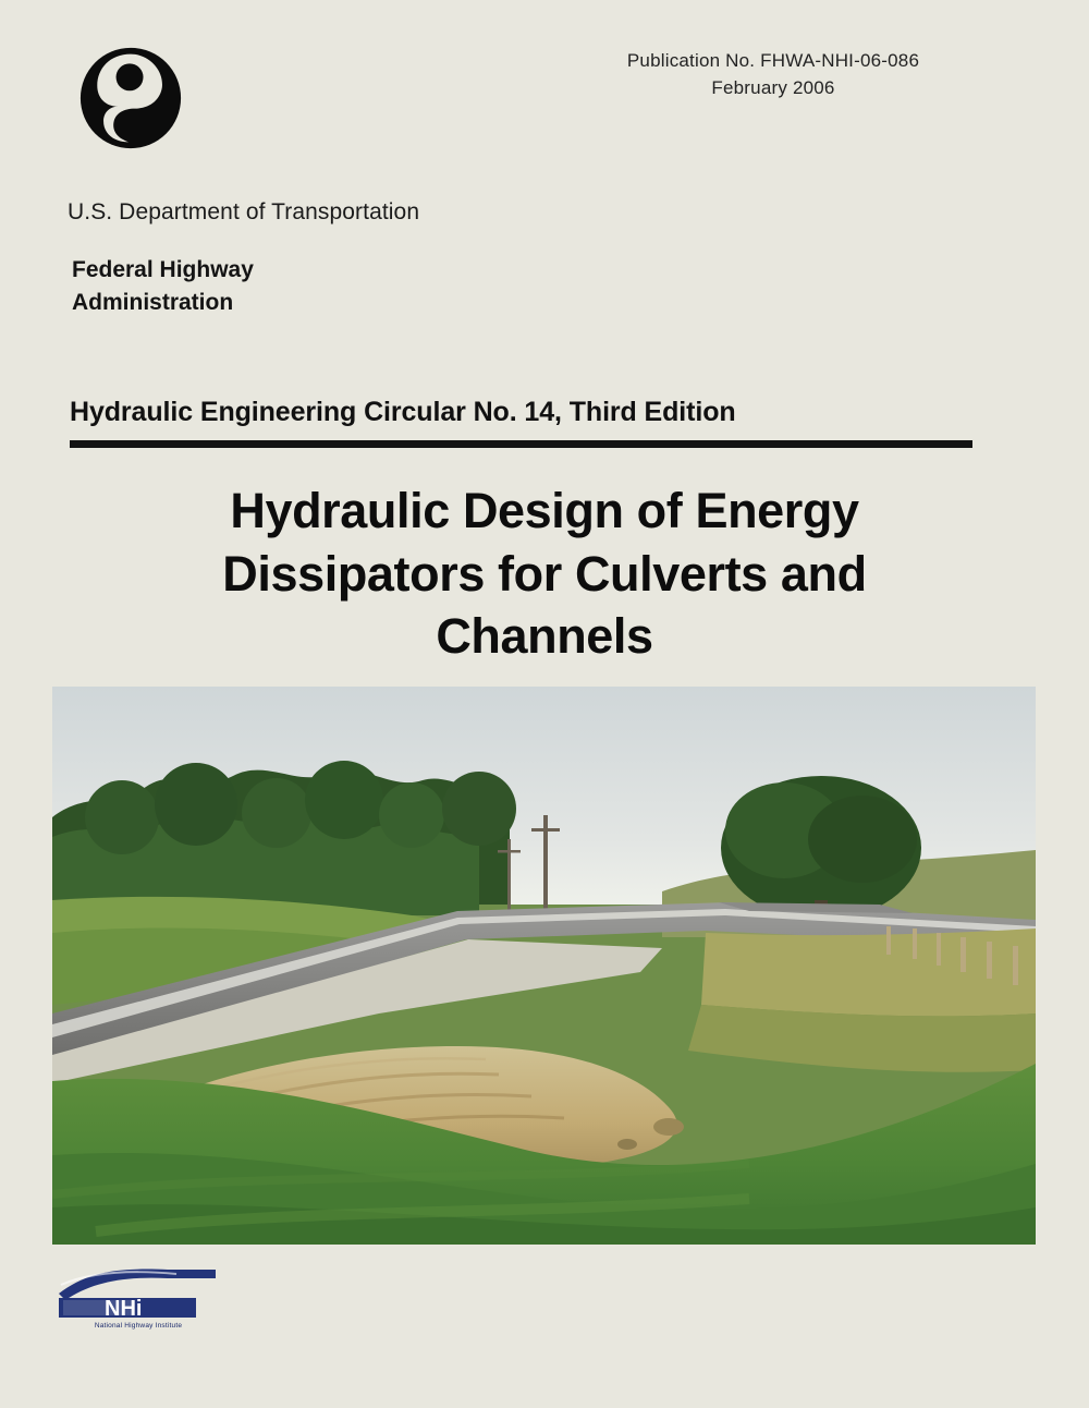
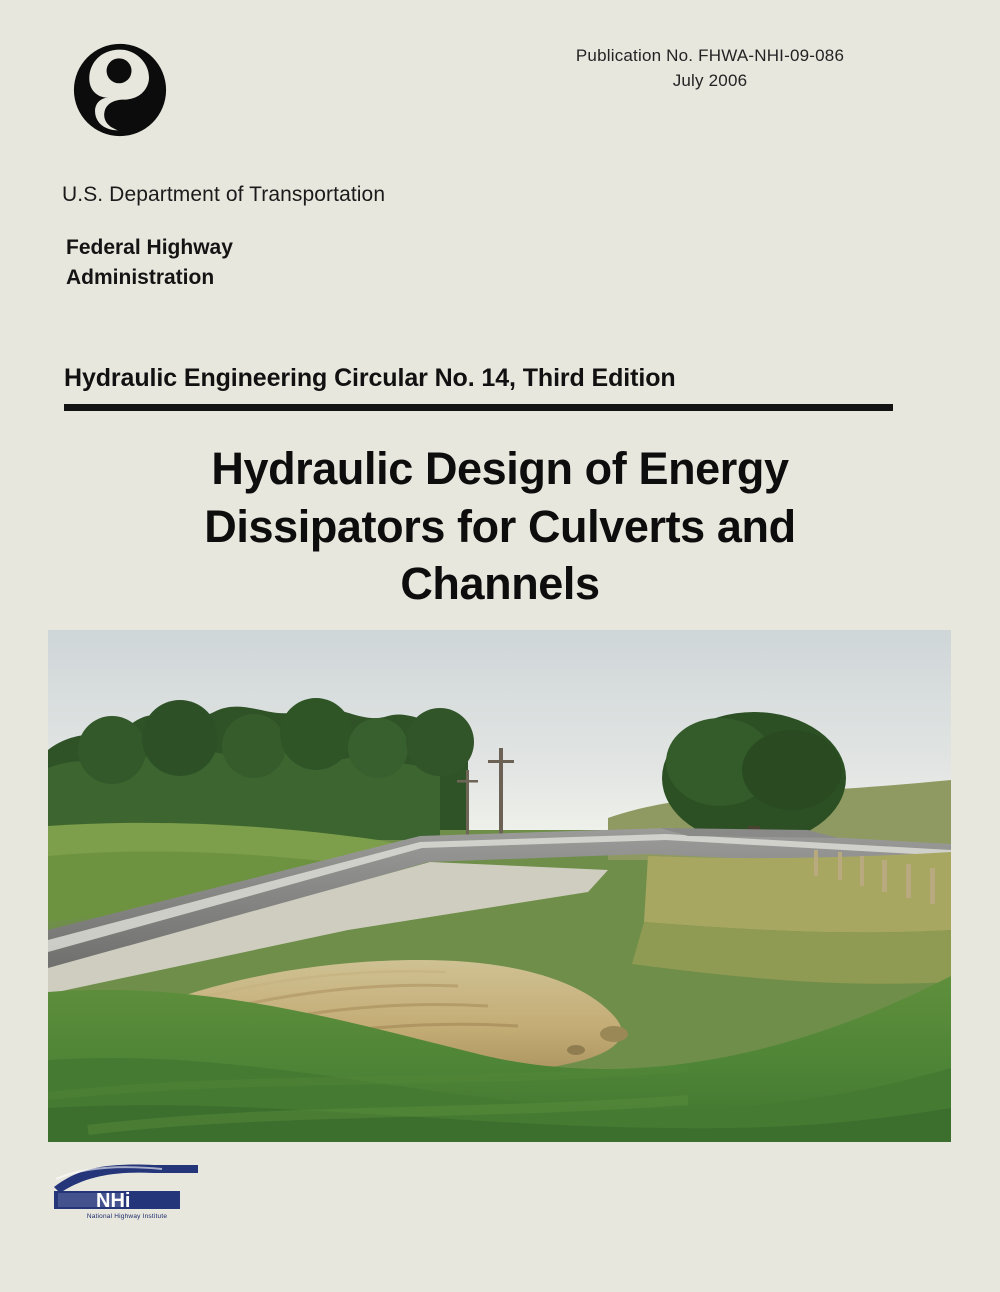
- Publication No. FHWA-NHI-06-086
+ Publication No. FHWA-NHI-09-086
- February 2006
+ July 2006
  U.S. Department of Transportation
  Federal Highway
  Administration
  Hydraulic Engineering Circular No. 14, Third Edition
  Hydraulic Design of Energy
  Dissipators for Culverts and
  Channels
  NHi
